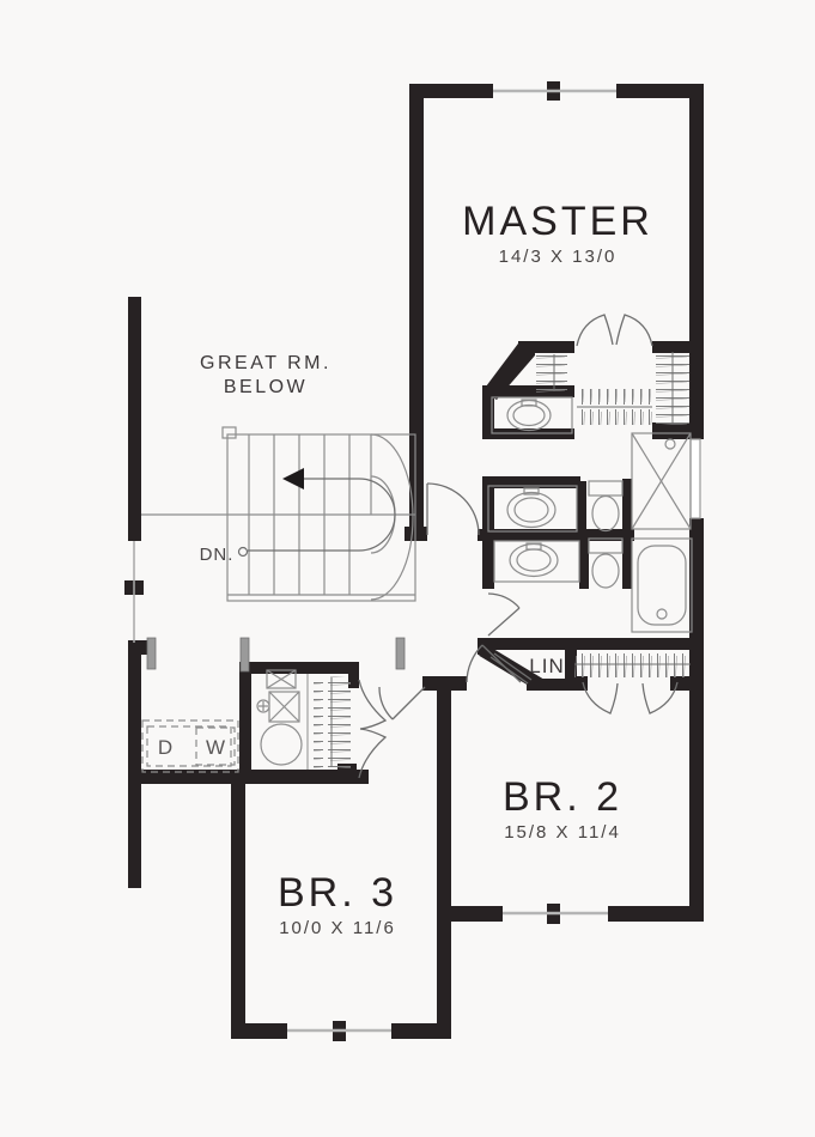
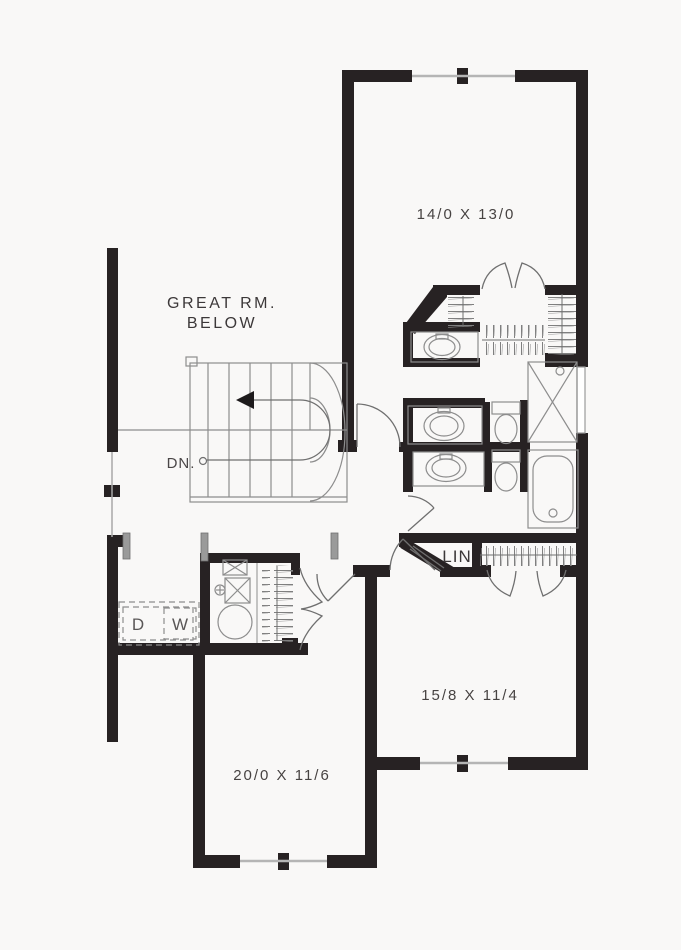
- MASTER
- 14/3 X 13/0
+ 14/0 X 13/0
  GREAT RM.
  BELOW
  DN.
  LIN
  D
  W
- BR. 2
  15/8 X 11/4
- BR. 3
- 10/0 X 11/6
+ 20/0 X 11/6
